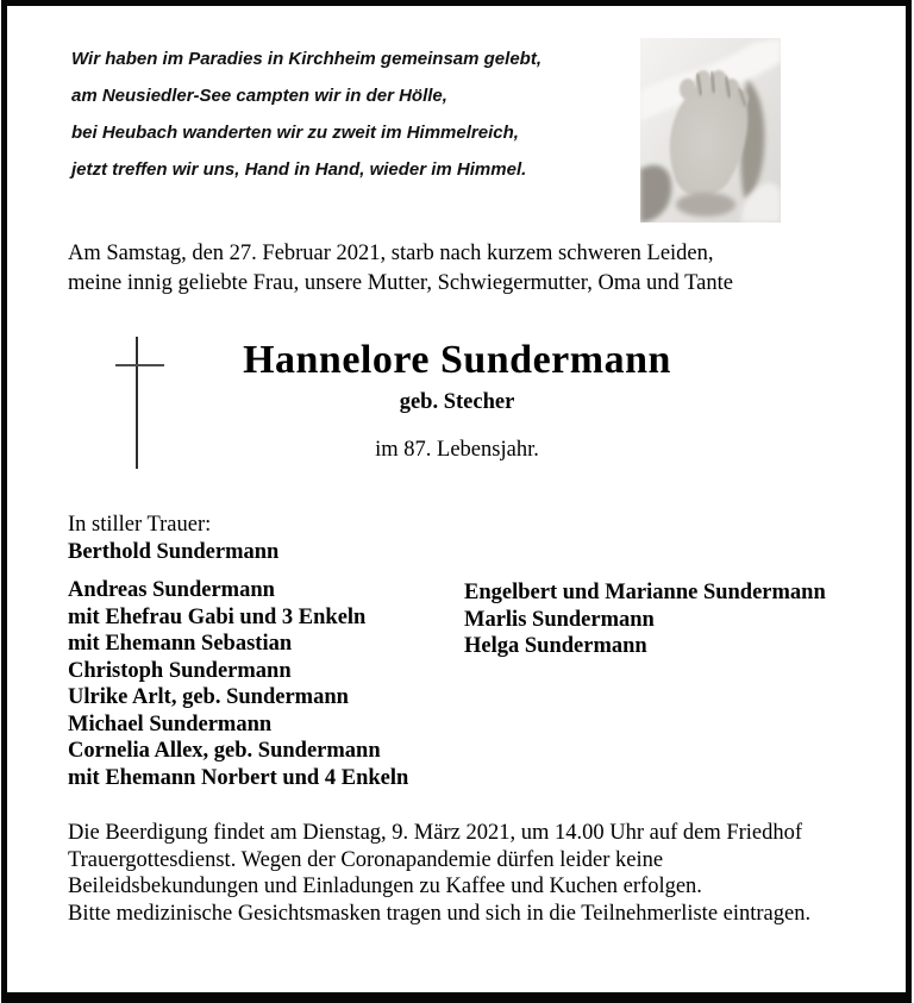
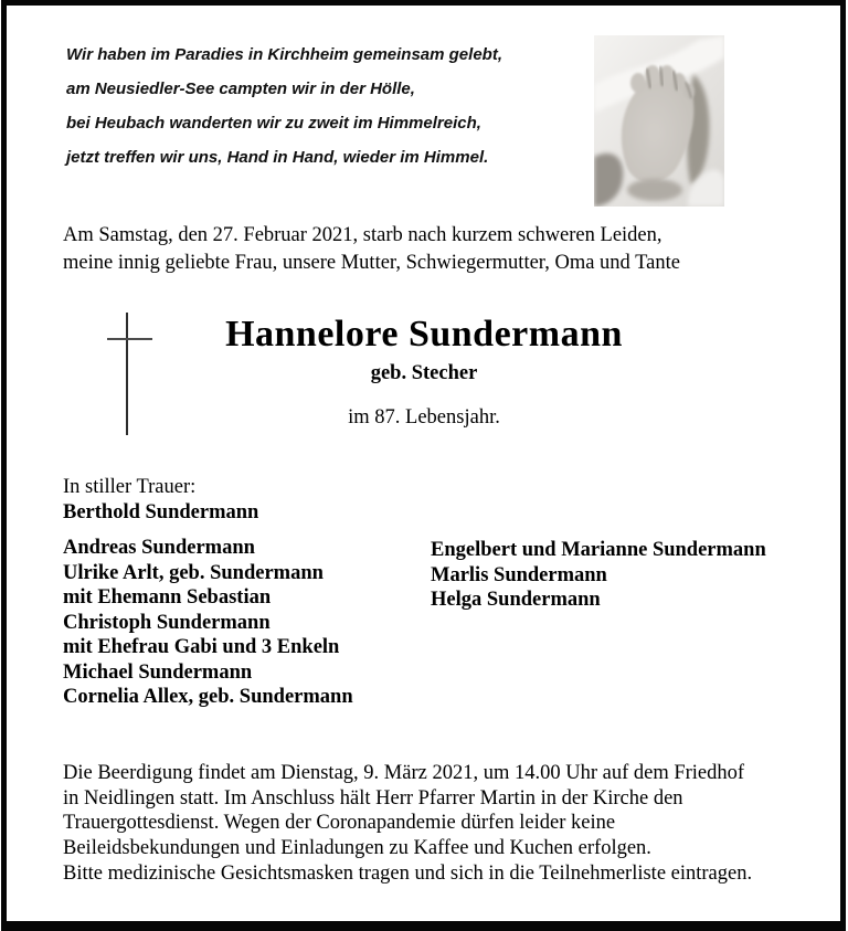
  Wir haben im Paradies in Kirchheim gemeinsam gelebt,
  am Neusiedler-See campten wir in der Hölle,
  bei Heubach wanderten wir zu zweit im Himmelreich,
  jetzt treffen wir uns, Hand in Hand, wieder im Himmel.
  Am Samstag, den 27. Februar 2021, starb nach kurzem schweren Leiden,
  meine innig geliebte Frau, unsere Mutter, Schwiegermutter, Oma und Tante
  Hannelore Sundermann
  geb. Stecher
  im 87. Lebensjahr.
  In stiller Trauer:
  Berthold Sundermann
  Andreas Sundermann
- mit Ehefrau Gabi und 3 Enkeln
+ Ulrike Arlt, geb. Sundermann
  mit Ehemann Sebastian
  Christoph Sundermann
- Ulrike Arlt, geb. Sundermann
+ mit Ehefrau Gabi und 3 Enkeln
  Michael Sundermann
  Cornelia Allex, geb. Sundermann
- mit Ehemann Norbert und 4 Enkeln
  Engelbert und Marianne Sundermann
  Marlis Sundermann
  Helga Sundermann
  Die Beerdigung findet am Dienstag, 9. März 2021, um 14.00 Uhr auf dem Friedhof
+ in Neidlingen statt. Im Anschluss hält Herr Pfarrer Martin in der Kirche den
  Trauergottesdienst. Wegen der Coronapandemie dürfen leider keine
  Beileidsbekundungen und Einladungen zu Kaffee und Kuchen erfolgen.
  Bitte medizinische Gesichtsmasken tragen und sich in die Teilnehmerliste eintragen.
